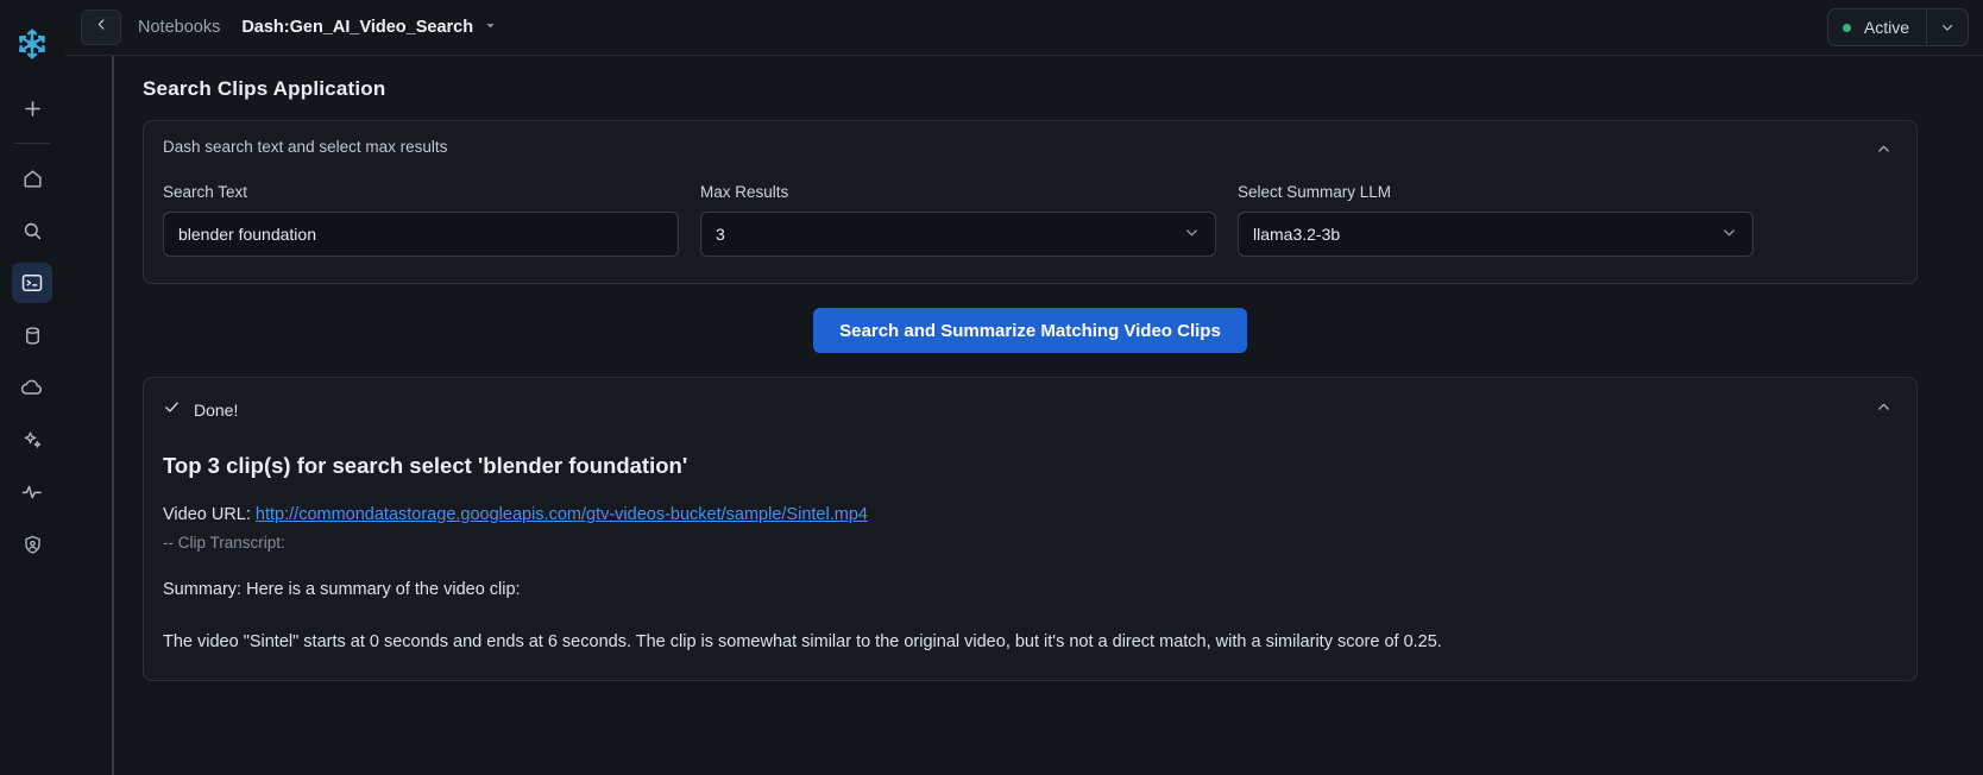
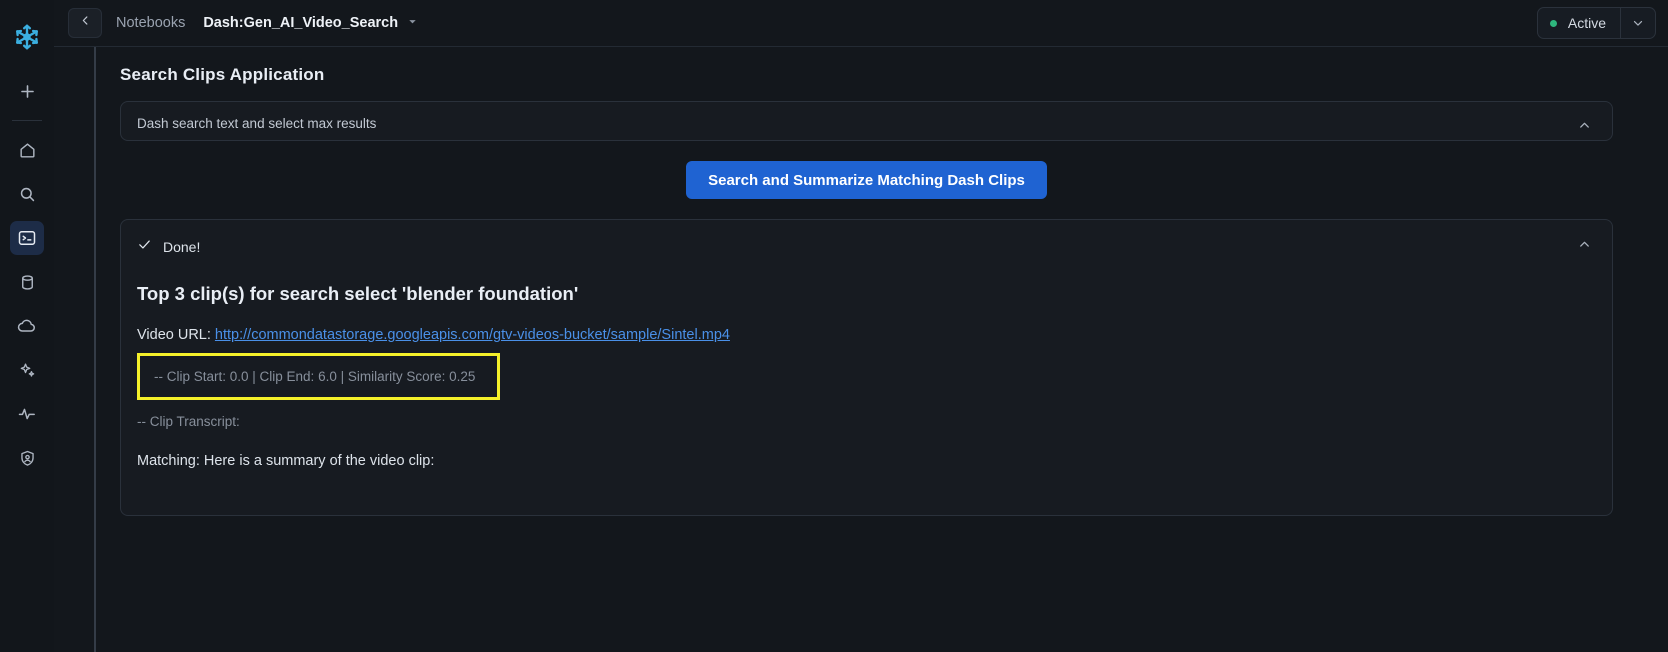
  Notebooks
  Dash:Gen_AI_Video_Search
  Active
  Search Clips Application
  Dash search text and select max results
- Search Text
- blender foundation
- Max Results
- 3
- Select Summary LLM
- llama3.2-3b
- Search and Summarize Matching Video Clips
+ Search and Summarize Matching Dash Clips
  Done!
  Top 3 clip(s) for search select 'blender foundation'
  Video URL: http://commondatastorage.googleapis.com/gtv-videos-bucket/sample/Sintel.mp4
+ -- Clip Start: 0.0 | Clip End: 6.0 | Similarity Score: 0.25
  -- Clip Transcript:
- Summary: Here is a summary of the video clip:
+ Matching: Here is a summary of the video clip:
- The video "Sintel" starts at 0 seconds and ends at 6 seconds. The clip is somewhat similar to the original video, but it's not a direct match, with a similarity score of 0.25.
